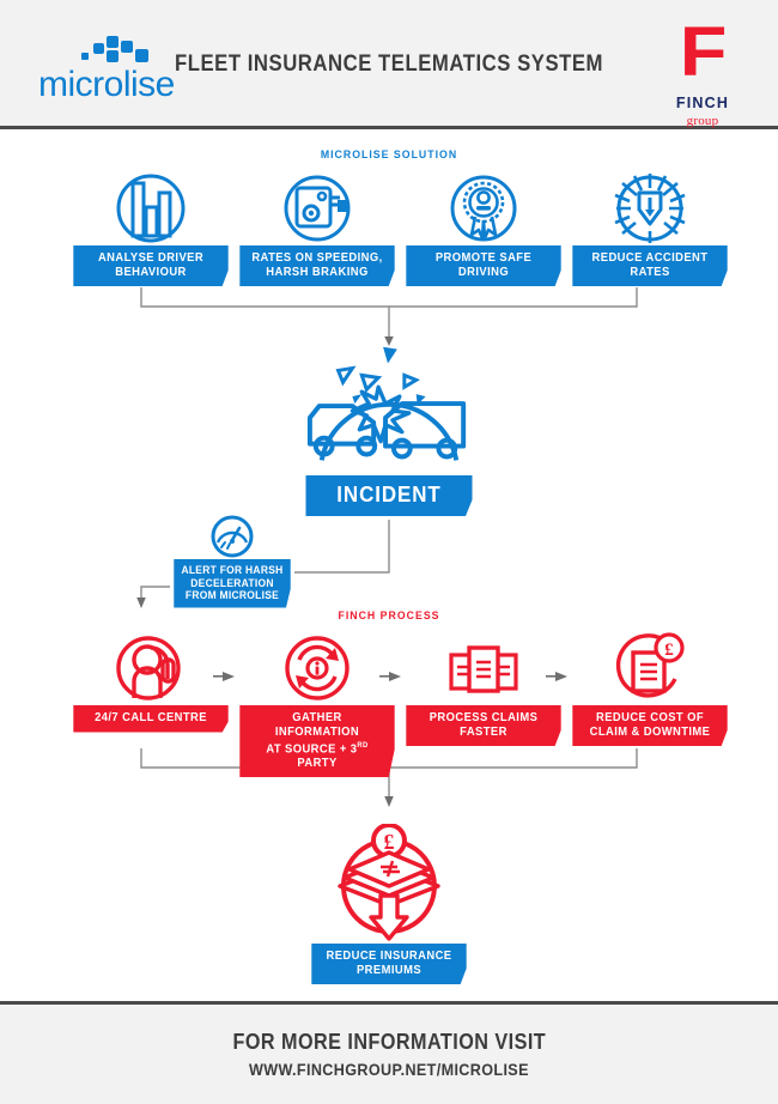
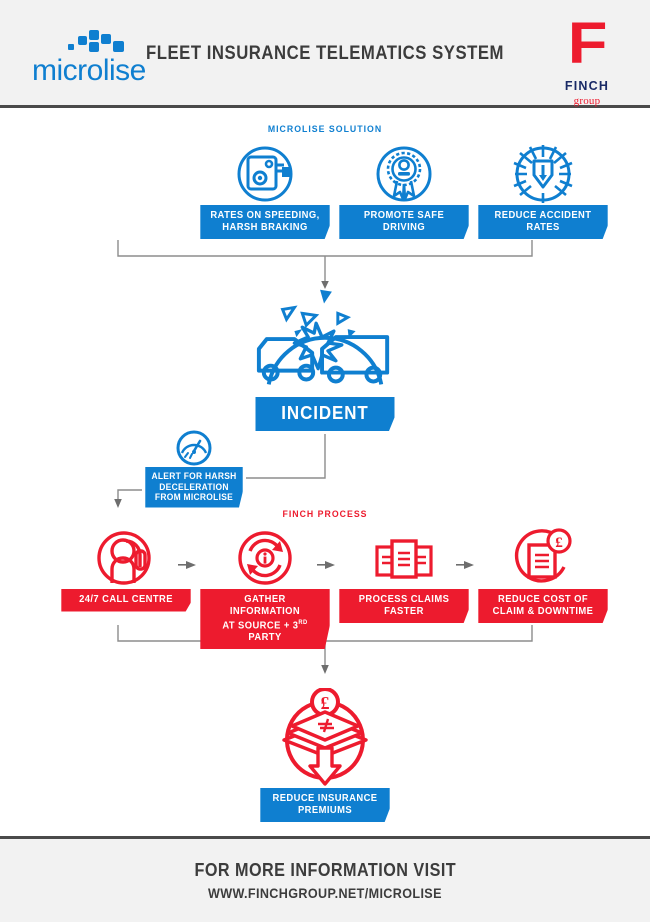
  microlise
  FLEET INSURANCE TELEMATICS SYSTEM
  F
  FINCH
  group
  MICROLISE SOLUTION
- ANALYSE DRIVER BEHAVIOUR
  RATES ON SPEEDING, HARSH BRAKING
  PROMOTE SAFE DRIVING
  REDUCE ACCIDENT RATES
  INCIDENT
  ALERT FOR HARSH DECELERATION FROM MICROLISE
  FINCH PROCESS
  24/7 CALL CENTRE
  GATHER INFORMATION
  AT SOURCE + 3 PARTY
  PROCESS CLAIMS FASTER
  £
  REDUCE COST OF CLAIM & DOWNTIME
  £
  REDUCE INSURANCE PREMIUMS
  FOR MORE INFORMATION VISIT
  WWW.FINCHGROUP.NET/MICROLISE
